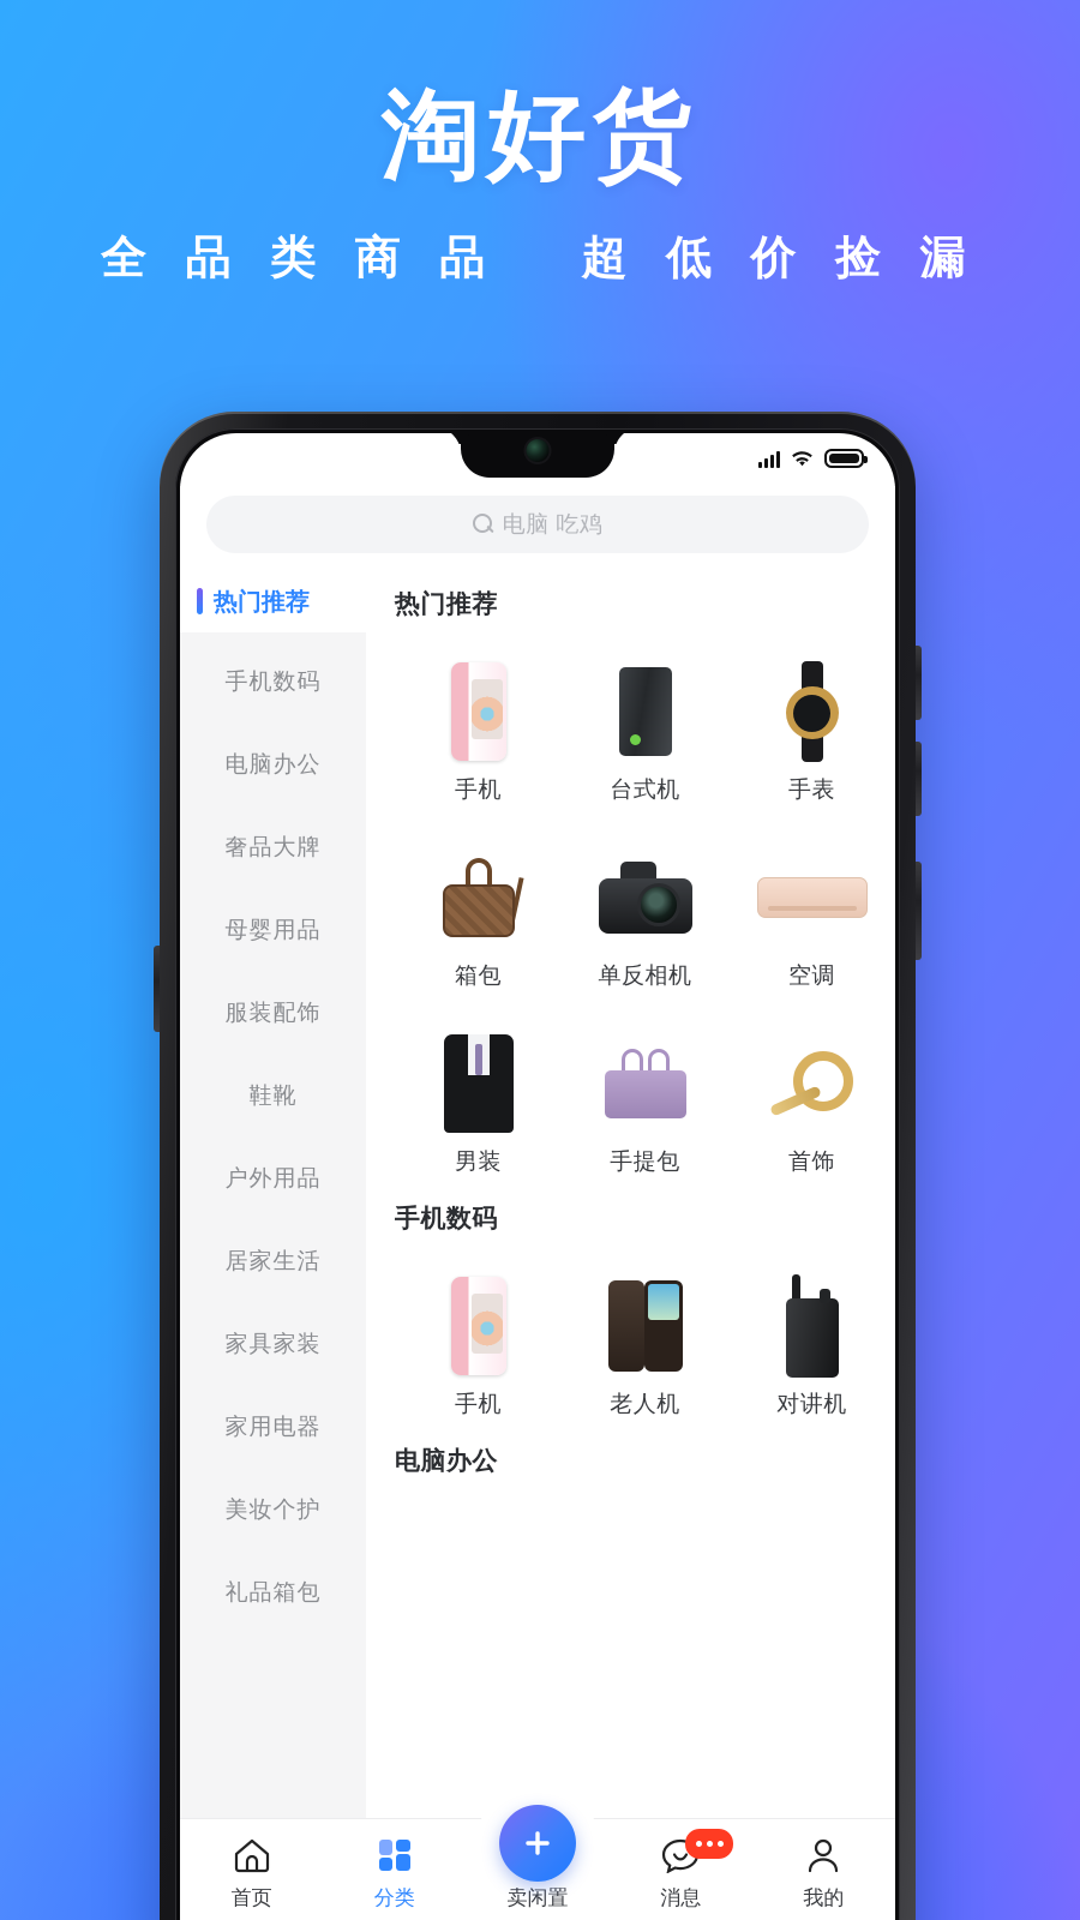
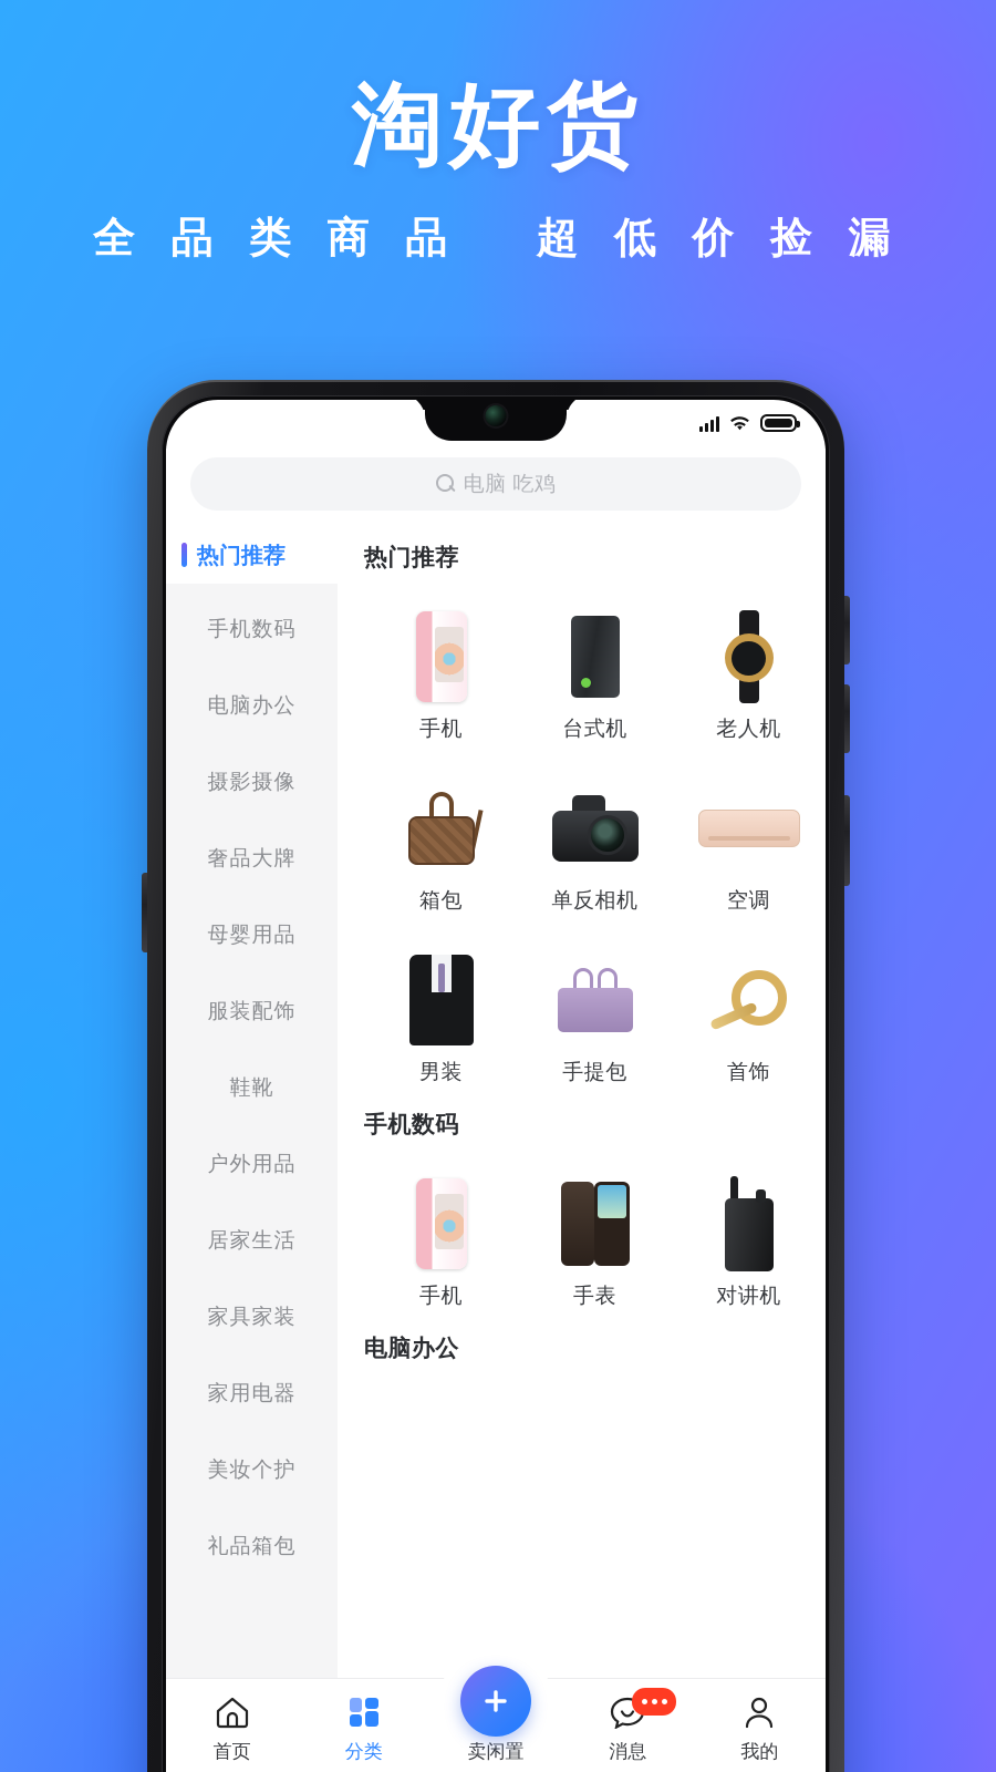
  淘好货
  全 品 类 商 品 超 低 价 捡 漏
  电脑 吃鸡
  热门推荐
  手机数码
  电脑办公
+ 摄影摄像
  奢品大牌
  母婴用品
  服装配饰
  鞋靴
  户外用品
  居家生活
  家具家装
  家用电器
  美妆个护
  礼品箱包
  热门推荐
  手机
  台式机
- 手表
+ 老人机
  箱包
  单反相机
  空调
  男装
  手提包
  首饰
  手机数码
  手机
- 老人机
+ 手表
  对讲机
  电脑办公
  首页
  分类
  卖闲置
  消息
  我的
